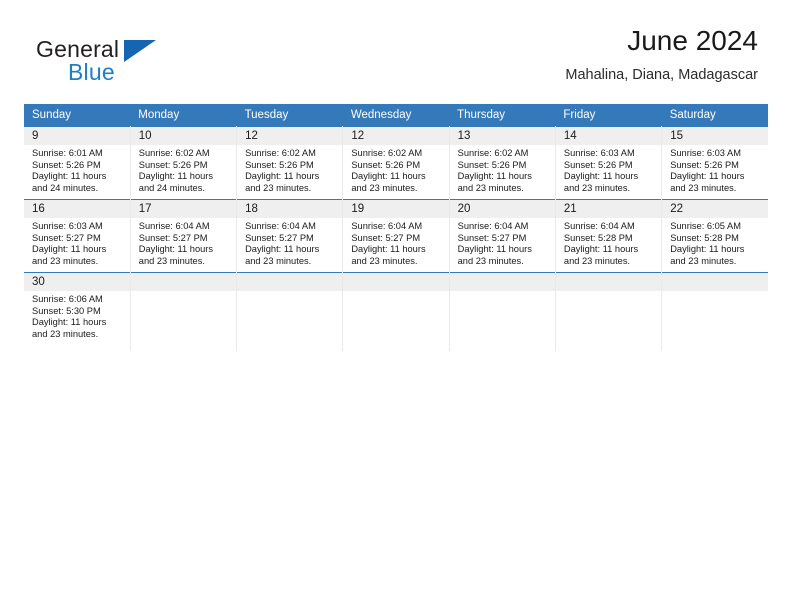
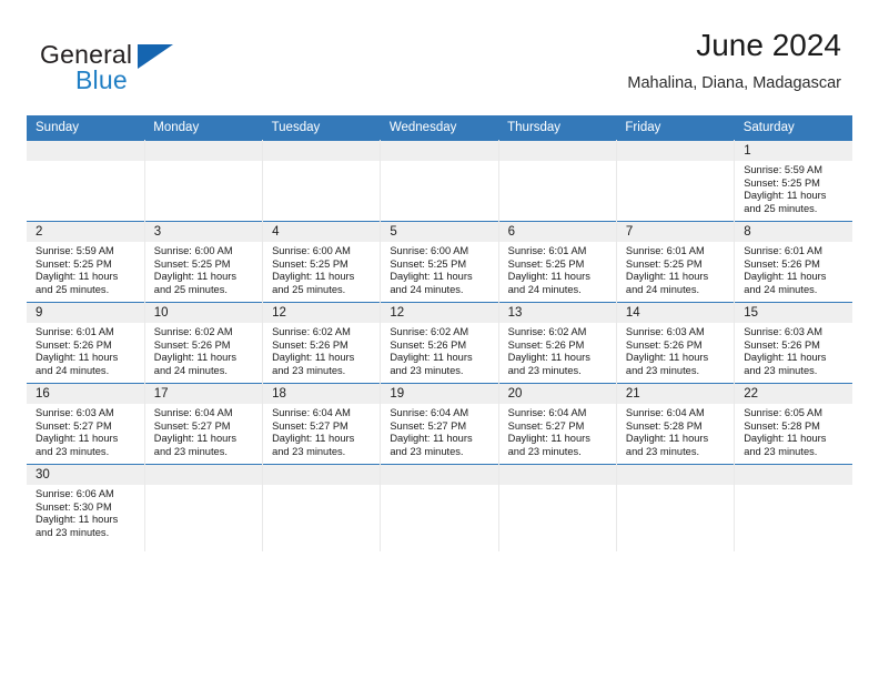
  General
  Blue
  June 2024
  Mahalina, Diana, Madagascar
  Sunday	Monday	Tuesday	Wednesday	Thursday	Friday	Saturday
+ 						1Sunrise: 5:59 AMSunset: 5:25 PMDaylight: 11 hoursand 25 minutes.
+ 2Sunrise: 5:59 AMSunset: 5:25 PMDaylight: 11 hoursand 25 minutes.	3Sunrise: 6:00 AMSunset: 5:25 PMDaylight: 11 hoursand 25 minutes.	4Sunrise: 6:00 AMSunset: 5:25 PMDaylight: 11 hoursand 25 minutes.	5Sunrise: 6:00 AMSunset: 5:25 PMDaylight: 11 hoursand 24 minutes.	6Sunrise: 6:01 AMSunset: 5:25 PMDaylight: 11 hoursand 24 minutes.	7Sunrise: 6:01 AMSunset: 5:25 PMDaylight: 11 hoursand 24 minutes.	8Sunrise: 6:01 AMSunset: 5:26 PMDaylight: 11 hoursand 24 minutes.
  9Sunrise: 6:01 AMSunset: 5:26 PMDaylight: 11 hoursand 24 minutes.	10Sunrise: 6:02 AMSunset: 5:26 PMDaylight: 11 hoursand 24 minutes.	12Sunrise: 6:02 AMSunset: 5:26 PMDaylight: 11 hoursand 23 minutes.	12Sunrise: 6:02 AMSunset: 5:26 PMDaylight: 11 hoursand 23 minutes.	13Sunrise: 6:02 AMSunset: 5:26 PMDaylight: 11 hoursand 23 minutes.	14Sunrise: 6:03 AMSunset: 5:26 PMDaylight: 11 hoursand 23 minutes.	15Sunrise: 6:03 AMSunset: 5:26 PMDaylight: 11 hoursand 23 minutes.
  16Sunrise: 6:03 AMSunset: 5:27 PMDaylight: 11 hoursand 23 minutes.	17Sunrise: 6:04 AMSunset: 5:27 PMDaylight: 11 hoursand 23 minutes.	18Sunrise: 6:04 AMSunset: 5:27 PMDaylight: 11 hoursand 23 minutes.	19Sunrise: 6:04 AMSunset: 5:27 PMDaylight: 11 hoursand 23 minutes.	20Sunrise: 6:04 AMSunset: 5:27 PMDaylight: 11 hoursand 23 minutes.	21Sunrise: 6:04 AMSunset: 5:28 PMDaylight: 11 hoursand 23 minutes.	22Sunrise: 6:05 AMSunset: 5:28 PMDaylight: 11 hoursand 23 minutes.
  30Sunrise: 6:06 AMSunset: 5:30 PMDaylight: 11 hoursand 23 minutes.
